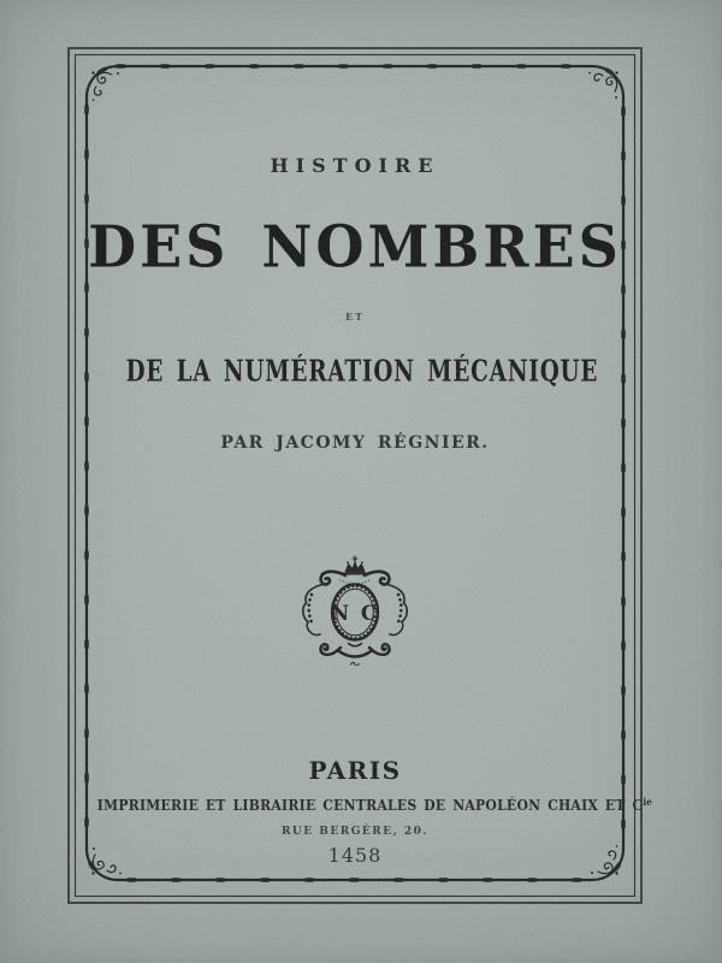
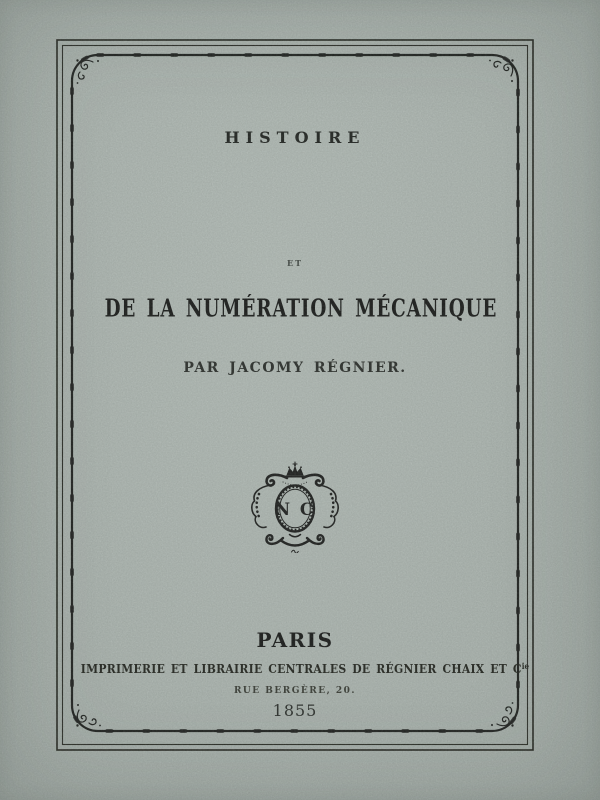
  HISTOIRE
- DES NOMBRES
  ET
  DE LA NUMÉRATION MÉCANIQU
  PAR JACOMY RÉGNIER.
  N C
  PARIS
- IMPRIMERIE ET LIBRAIRIE CENTRALES DE NAPOLÉON CHAIX ET Cie
+ IMPRIMERIE ET LIBRAIRIE CENTRALES DE RÉGNIER CHAIX ET Cie
  RUE BERGÈRE, 20.
- 1458
+ 1855
